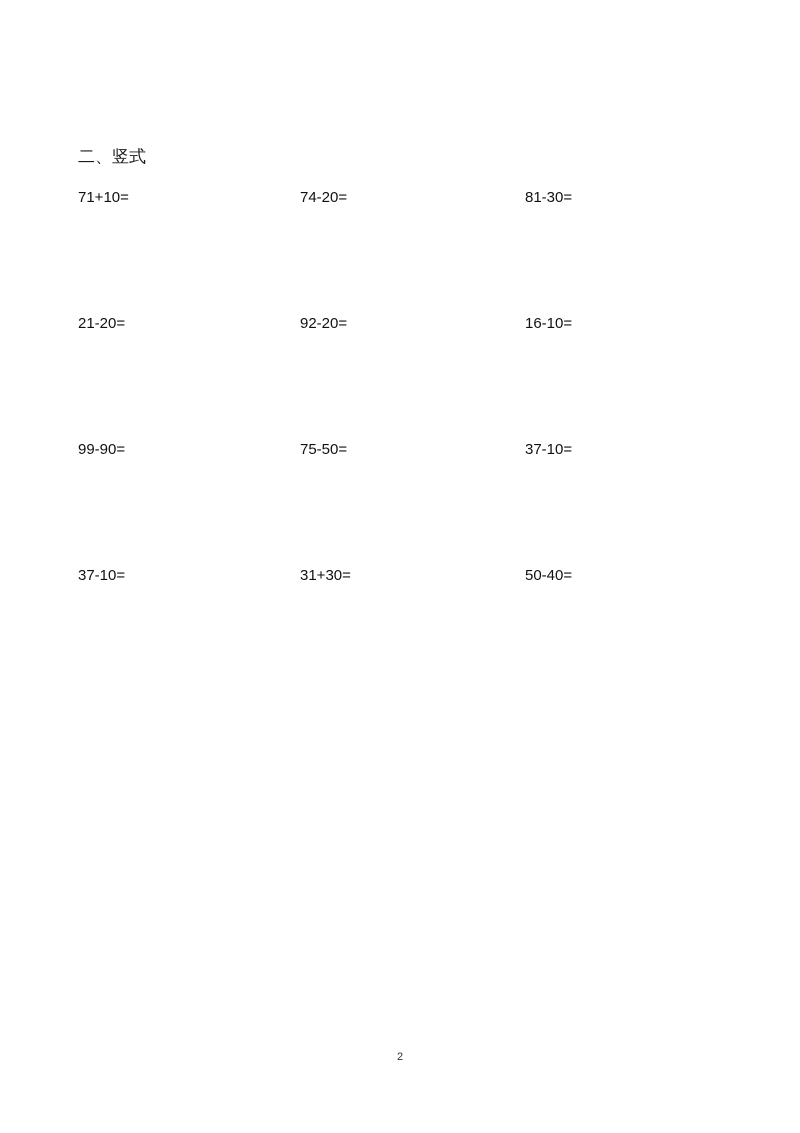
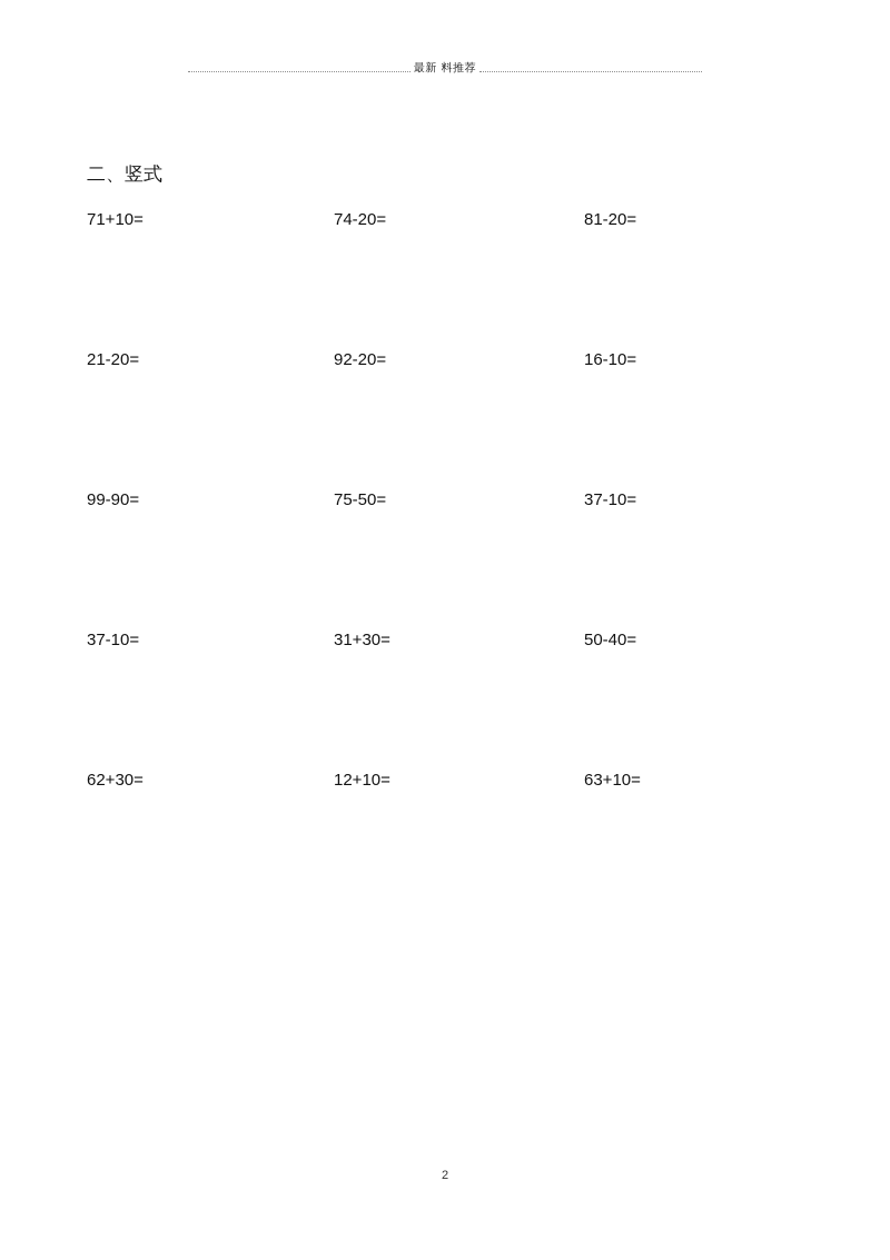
+ 最新 料推荐
  二、竖式
  71+10=
  74-20=
- 81-30=
+ 81-20=
  21-20=
  92-20=
  16-10=
  99-90=
  75-50=
  37-10=
  37-10=
  31+30=
  50-40=
+ 62+30=
+ 12+10=
+ 63+10=
  2
